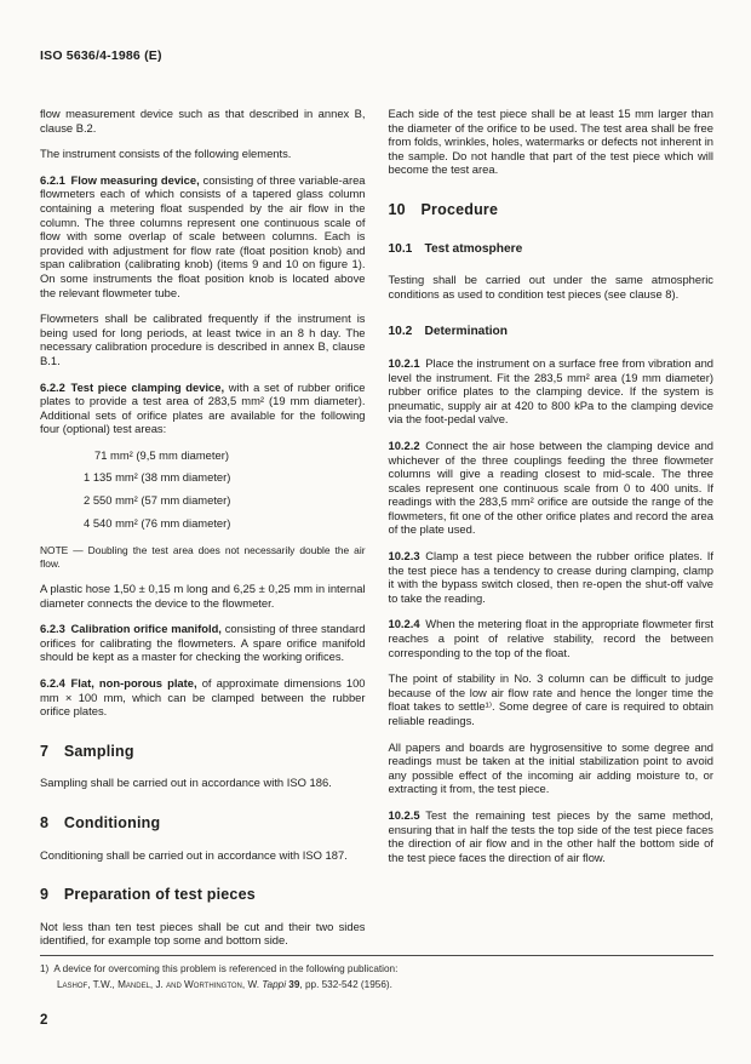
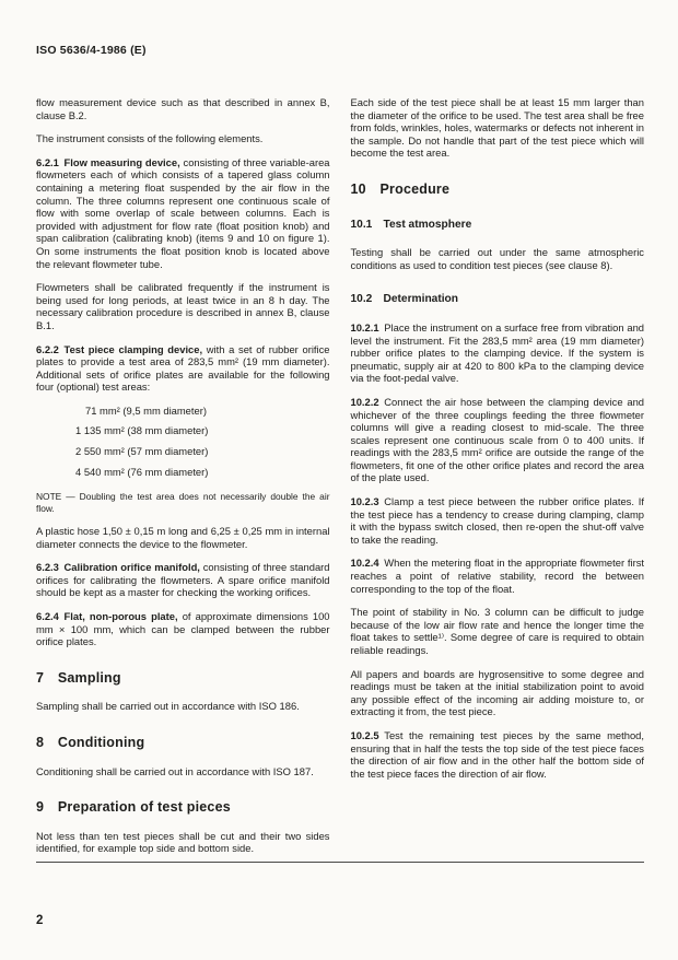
  ISO 5636/4-1986 (E)
  flow measurement device such as that described in annex B, clause B.2.
  The instrument consists of the following elements.
  6.2.1 Flow measuring device, consisting of three variable-area flowmeters each of which consists of a tapered glass column containing a metering float suspended by the air flow in the column. The three columns represent one continuous scale of flow with some overlap of scale between columns. Each is provided with adjustment for flow rate (float position knob) and span calibration (calibrating knob) (items 9 and 10 on figure 1). On some instruments the float position knob is located above the relevant flowmeter tube.
  Flowmeters shall be calibrated frequently if the instrument is being used for long periods, at least twice in an 8 h day. The necessary calibration procedure is described in annex B, clause B.1.
  6.2.2 Test piece clamping device, with a set of rubber orifice plates to provide a test area of 283,5 mm² (19 mm diameter). Additional sets of orifice plates are available for the following four (optional) test areas:
  71 mm² (9,5 mm diameter)
  1 135 mm² (38 mm diameter)
  2 550 mm² (57 mm diameter)
  4 540 mm² (76 mm diameter)
  NOTE — Doubling the test area does not necessarily double the air flow.
  A plastic hose 1,50 ± 0,15 m long and 6,25 ± 0,25 mm in internal diameter connects the device to the flowmeter.
  6.2.3 Calibration orifice manifold, consisting of three standard orifices for calibrating the flowmeters. A spare orifice manifold should be kept as a master for checking the working orifices.
  6.2.4 Flat, non-porous plate, of approximate dimensions 100 mm × 100 mm, which can be clamped between the rubber orifice plates.
  7 Sampling
  Sampling shall be carried out in accordance with ISO 186.
  8 Conditioning
  Conditioning shall be carried out in accordance with ISO 187.
  9 Preparation of test pieces
- Not less than ten test pieces shall be cut and their two sides identified, for example top some and bottom side.
+ Not less than ten test pieces shall be cut and their two sides identified, for example top side and bottom side.
  Each side of the test piece shall be at least 15 mm larger than the diameter of the orifice to be used. The test area shall be free from folds, wrinkles, holes, watermarks or defects not inherent in the sample. Do not handle that part of the test piece which will become the test area.
  10 Procedure
  10.1 Test atmosphere
  Testing shall be carried out under the same atmospheric conditions as used to condition test pieces (see clause 8).
  10.2 Determination
  10.2.1 Place the instrument on a surface free from vibration and level the instrument. Fit the 283,5 mm² area (19 mm diameter) rubber orifice plates to the clamping device. If the system is pneumatic, supply air at 420 to 800 kPa to the clamping device via the foot-pedal valve.
  10.2.2 Connect the air hose between the clamping device and whichever of the three couplings feeding the three flowmeter columns will give a reading closest to mid-scale. The three scales represent one continuous scale from 0 to 400 units. If readings with the 283,5 mm² orifice are outside the range of the flowmeters, fit one of the other orifice plates and record the area of the plate used.
  10.2.3 Clamp a test piece between the rubber orifice plates. If the test piece has a tendency to crease during clamping, clamp it with the bypass switch closed, then re-open the shut-off valve to take the reading.
  10.2.4 When the metering float in the appropriate flowmeter first reaches a point of relative stability, record the between corresponding to the top of the float.
  The point of stability in No. 3 column can be difficult to judge because of the low air flow rate and hence the longer time the float takes to settle¹⁾. Some degree of care is required to obtain reliable readings.
  All papers and boards are hygrosensitive to some degree and readings must be taken at the initial stabilization point to avoid any possible effect of the incoming air adding moisture to, or extracting it from, the test piece.
  10.2.5 Test the remaining test pieces by the same method, ensuring that in half the tests the top side of the test piece faces the direction of air flow and in the other half the bottom side of the test piece faces the direction of air flow.
- 1) A device for overcoming this problem is referenced in the following publication:
- Lashof, T.W., Mandel, J. and Worthington, W. Tappi 39, pp. 532-542 (1956).
  2
